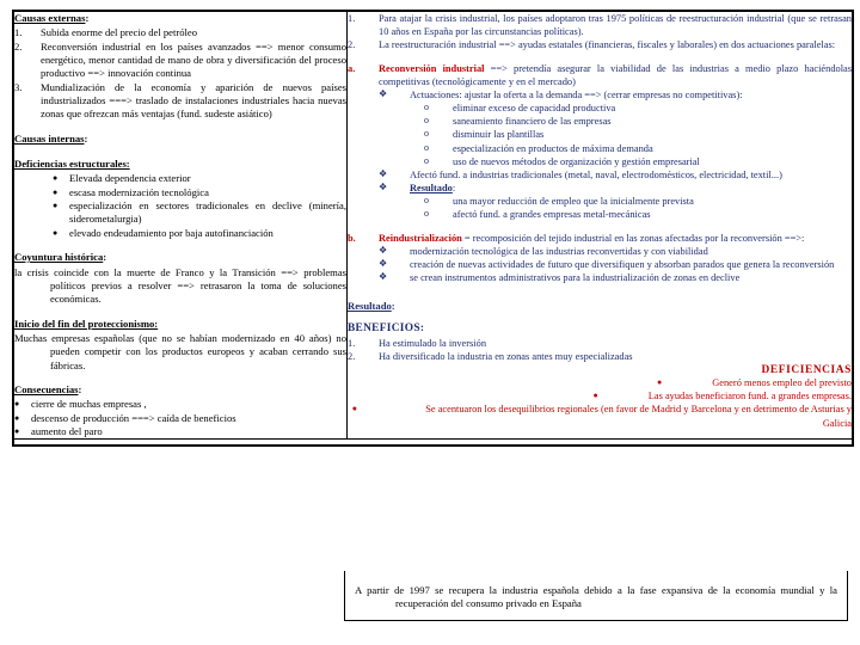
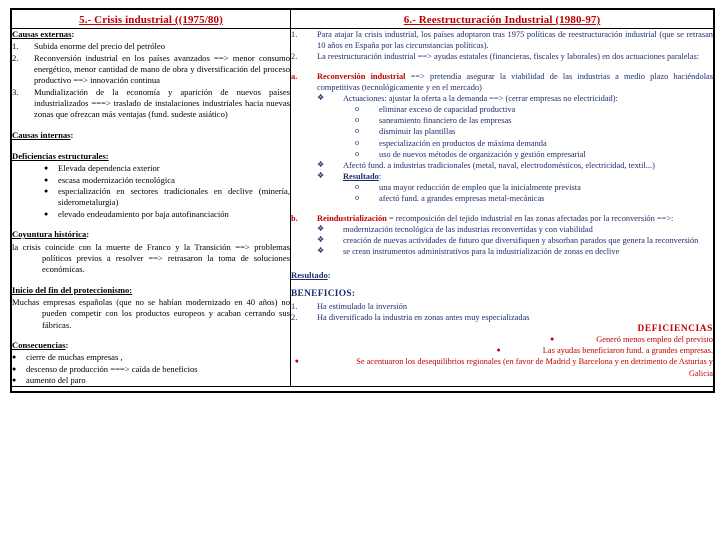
+ 5.- Crisis industrial ((1975/80)	6.- Reestructuración Industrial (1980-97)
- Causas externas: 1. Subida enorme del precio del petróleo 2. Reconversión industrial en los países avanzados ==> menor consumo energético, menor cantidad de mano de obra y diversificación del proceso productivo ==> innovación continua 3. Mundialización de la economía y aparición de nuevos países industrializados ===> traslado de instalaciones industriales hacia nuevas zonas que ofrezcan más ventajas (fund. sudeste asiático) Causas internas: Deficiencias estructurales: ● Elevada dependencia exterior ● escasa modernización tecnológica ● especialización en sectores tradicionales en declive (minería, siderometalurgia) ● elevado endeudamiento por baja autofinanciación Coyuntura histórica: la crisis coincide con la muerte de Franco y la Transición ==> problemas políticos previos a resolver ==> retrasaron la toma de soluciones económicas. Inicio del fin del proteccionismo: Muchas empresas españolas (que no se habían modernizado en 40 años) no pueden competir con los productos europeos y acaban cerrando sus fábricas. Consecuencias: ● cierre de muchas empresas , ● descenso de producción ===> caída de beneficios ● aumento del paro	1. Para atajar la crisis industrial, los países adoptaron tras 1975 políticas de reestructuración industrial (que se retrasan 10 años en España por las circunstancias políticas). 2. La reestructuración industrial ==> ayudas estatales (financieras, fiscales y laborales) en dos actuaciones paralelas: a. Reconversión industrial ==> pretendía asegurar la viabilidad de las industrias a medio plazo haciéndolas competitivas (tecnológicamente y en el mercado) ❖ Actuaciones: ajustar la oferta a la demanda ==> (cerrar empresas no competitivas): o eliminar exceso de capacidad productiva o saneamiento financiero de las empresas o disminuir las plantillas o especialización en productos de máxima demanda o uso de nuevos métodos de organización y gestión empresarial ❖ Afectó fund. a industrias tradicionales (metal, naval, electrodomésticos, electricidad, textil...) ❖ Resultado: o una mayor reducción de empleo que la inicialmente prevista o afectó fund. a grandes empresas metal-mecánicas b. Reindustrialización = recomposición del tejido industrial en las zonas afectadas por la reconversión ==>: ❖ modernización tecnológica de las industrias reconvertidas y con viabilidad ❖ creación de nuevas actividades de futuro que diversifiquen y absorban parados que genera la reconversión ❖ se crean instrumentos administrativos para la industrialización de zonas en declive Resultado: BENEFICIOS: 1. Ha estimulado la inversión 2. Ha diversificado la industria en zonas antes muy especializadas DEFICIENCIAS ● Generó menos empleo del previsto ● Las ayudas beneficiaron fund. a grandes empresas. ● Se acentuaron los desequilibrios regionales (en favor de Madrid y Barcelona y en detrimento de Asturias y Galicia
+ Causas externas: 1. Subida enorme del precio del petróleo 2. Reconversión industrial en los países avanzados ==> menor consumo energético, menor cantidad de mano de obra y diversificación del proceso productivo ==> innovación continua 3. Mundialización de la economía y aparición de nuevos países industrializados ===> traslado de instalaciones industriales hacia nuevas zonas que ofrezcan más ventajas (fund. sudeste asiático) Causas internas: Deficiencias estructurales: ● Elevada dependencia exterior ● escasa modernización tecnológica ● especialización en sectores tradicionales en declive (minería, siderometalurgia) ● elevado endeudamiento por baja autofinanciación Coyuntura histórica: la crisis coincide con la muerte de Franco y la Transición ==> problemas políticos previos a resolver ==> retrasaron la toma de soluciones económicas. Inicio del fin del proteccionismo: Muchas empresas españolas (que no se habían modernizado en 40 años) no pueden competir con los productos europeos y acaban cerrando sus fábricas. Consecuencias: ● cierre de muchas empresas , ● descenso de producción ===> caída de beneficios ● aumento del paro	1. Para atajar la crisis industrial, los países adoptaron tras 1975 políticas de reestructuración industrial (que se retrasan 10 años en España por las circunstancias políticas). 2. La reestructuración industrial ==> ayudas estatales (financieras, fiscales y laborales) en dos actuaciones paralelas: a. Reconversión industrial ==> pretendía asegurar la viabilidad de las industrias a medio plazo haciéndolas competitivas (tecnológicamente y en el mercado) ❖ Actuaciones: ajustar la oferta a la demanda ==> (cerrar empresas no electricidad): o eliminar exceso de capacidad productiva o saneamiento financiero de las empresas o disminuir las plantillas o especialización en productos de máxima demanda o uso de nuevos métodos de organización y gestión empresarial ❖ Afectó fund. a industrias tradicionales (metal, naval, electrodomésticos, electricidad, textil...) ❖ Resultado: o una mayor reducción de empleo que la inicialmente prevista o afectó fund. a grandes empresas metal-mecánicas b. Reindustrialización = recomposición del tejido industrial en las zonas afectadas por la reconversión ==>: ❖ modernización tecnológica de las industrias reconvertidas y con viabilidad ❖ creación de nuevas actividades de futuro que diversifiquen y absorban parados que genera la reconversión ❖ se crean instrumentos administrativos para la industrialización de zonas en declive Resultado: BENEFICIOS: 1. Ha estimulado la inversión 2. Ha diversificado la industria en zonas antes muy especializadas DEFICIENCIAS ● Generó menos empleo del previsto ● Las ayudas beneficiaron fund. a grandes empresas. ● Se acentuaron los desequilibrios regionales (en favor de Madrid y Barcelona y en detrimento de Asturias y Galicia
- A partir de 1997 se recupera la industria española debido a la fase expansiva de la economía mundial y la recuperación del consumo privado en España
